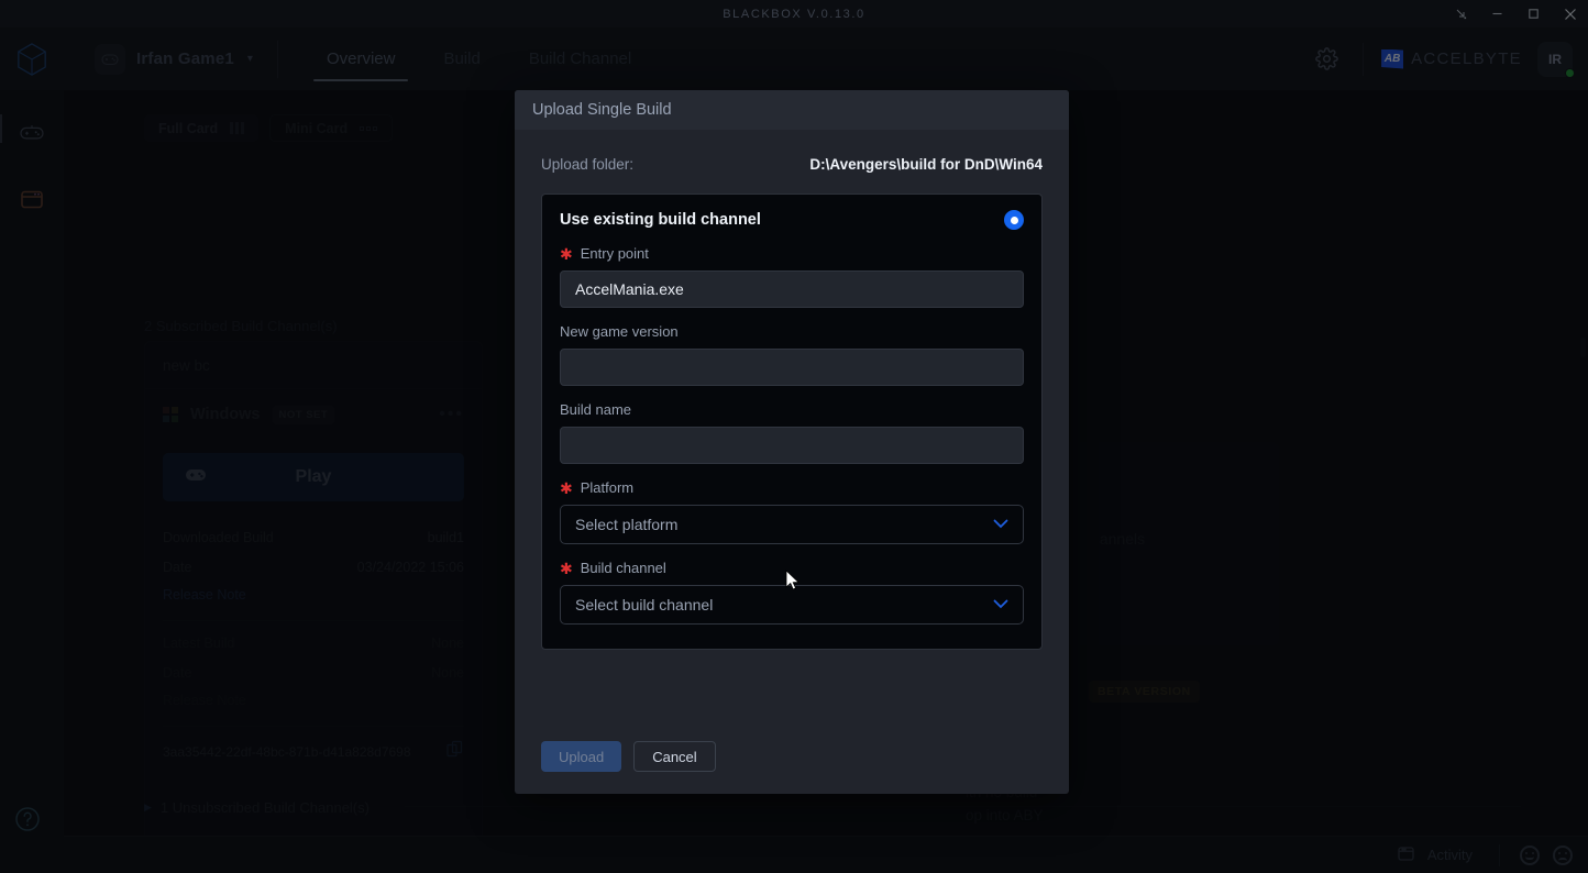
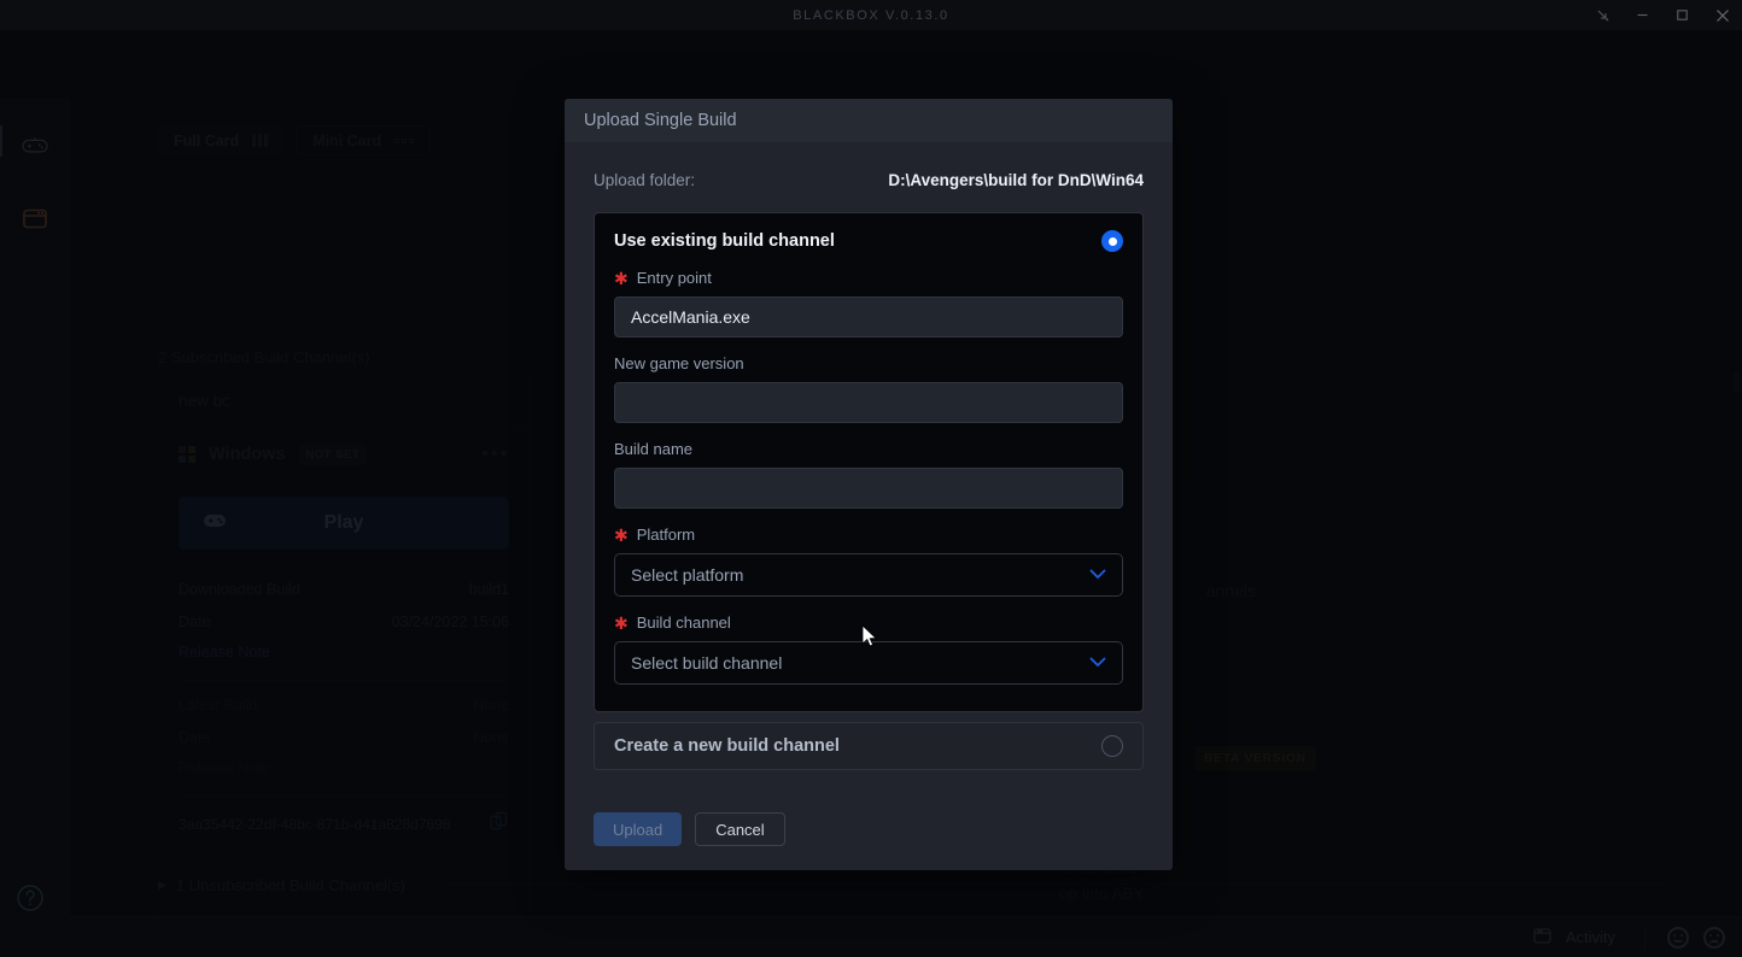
  BLACKBOX V.0.13.0
- Irfan Game1
- ▾
- Overview
- AB
- ACCELBYTE
- IR
  Upload Single Build
  Upload folder:
  D:\Avengers\build for DnD\Win64
  Use existing build channel
  ✱
  Entry point
  AccelMania.exe
  New game version
  Build name
  ✱
  Platform
  Select platform
  ✱
  Build channel
  Select build channel
+ Create a new build channel
  Upload
  Cancel
